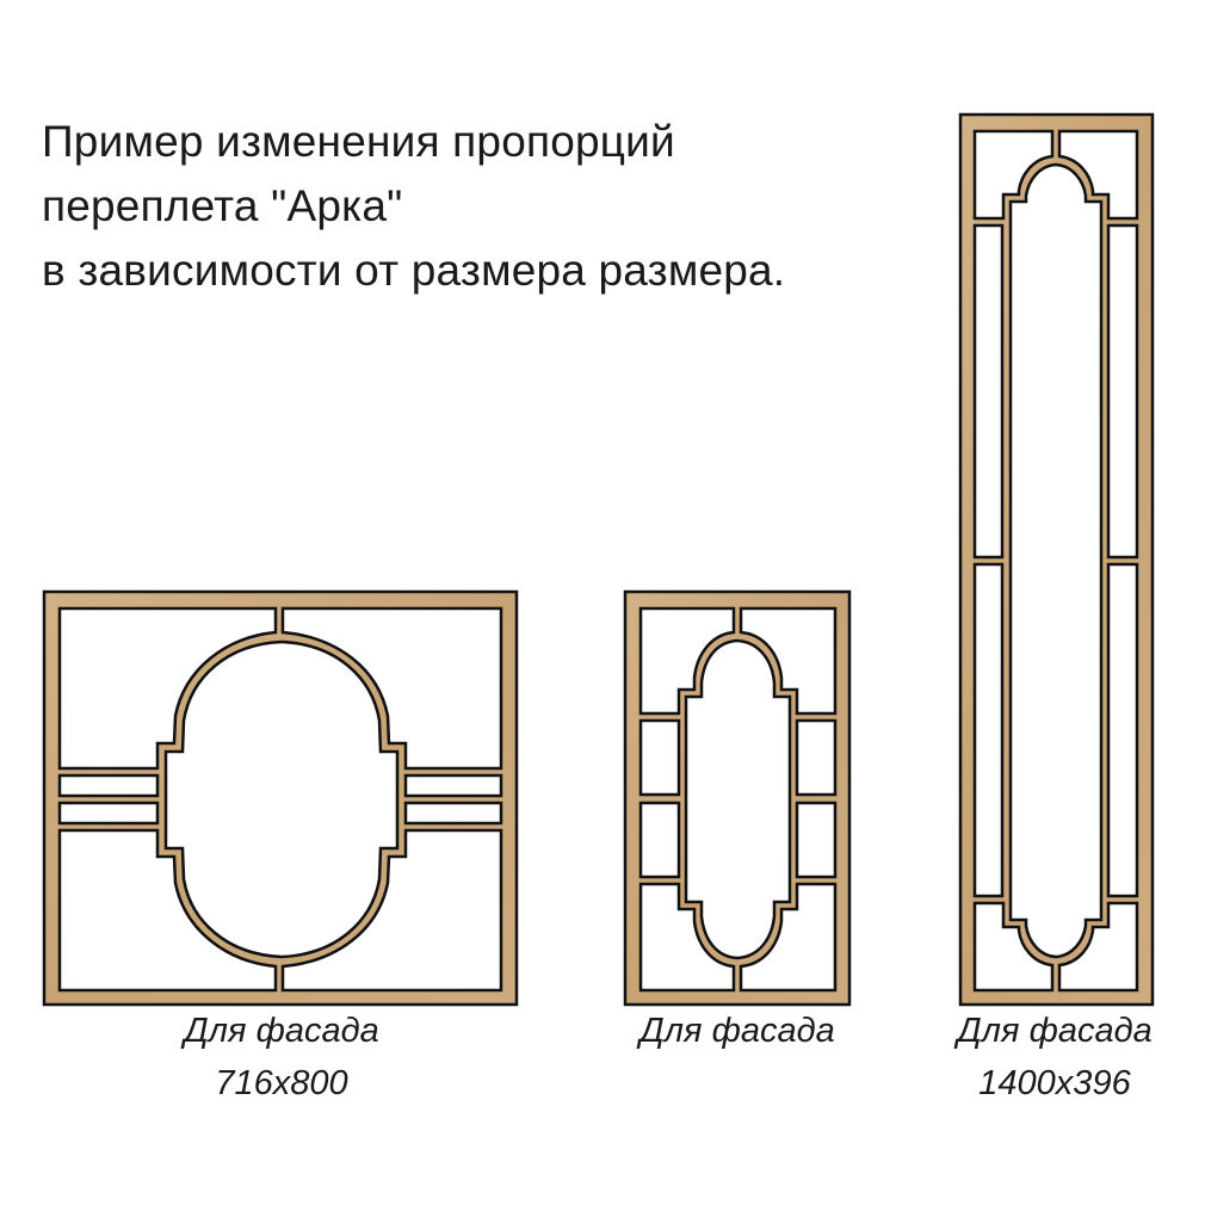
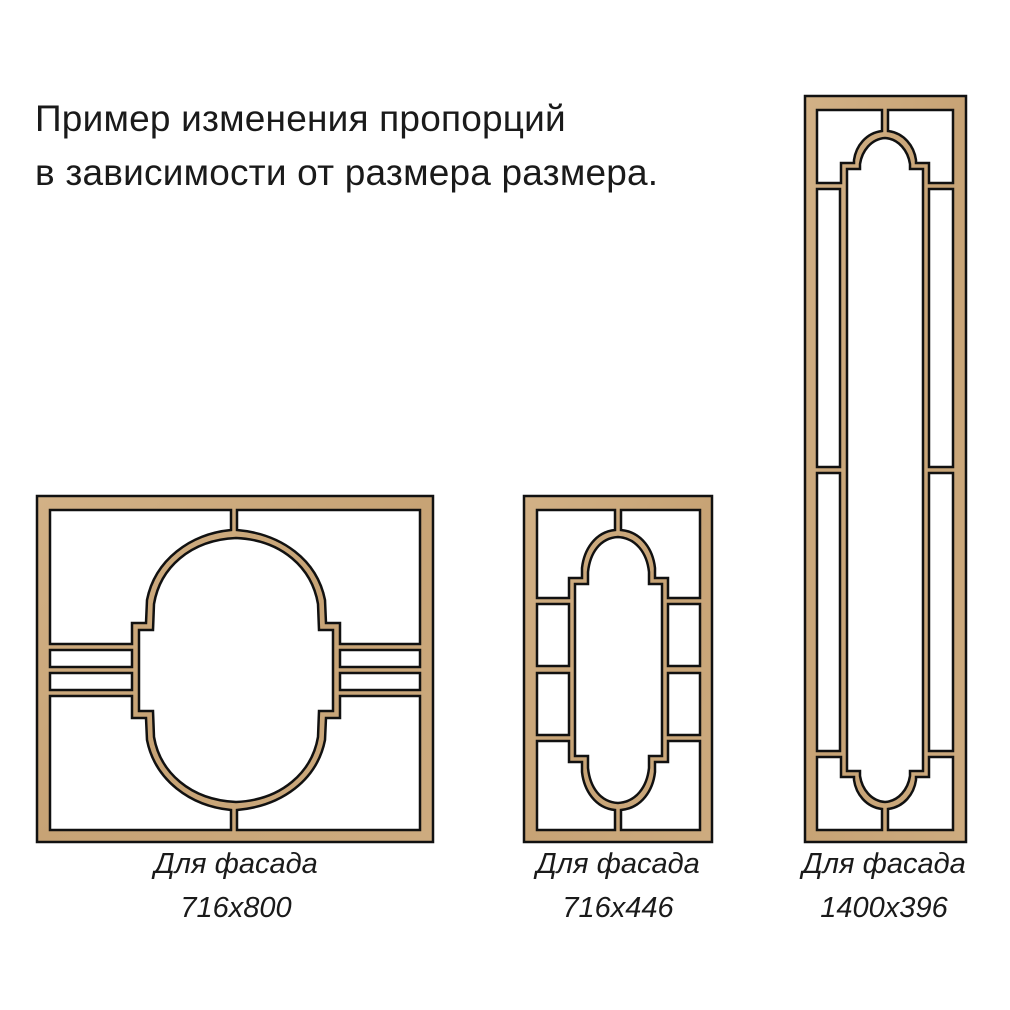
  Пример изменения пропорций
- переплета "Арка"
  в зависимости от размера размера.
  Для фасада
  716x800
  Для фасада
+ 716x446
  Для фасада
  1400x396
